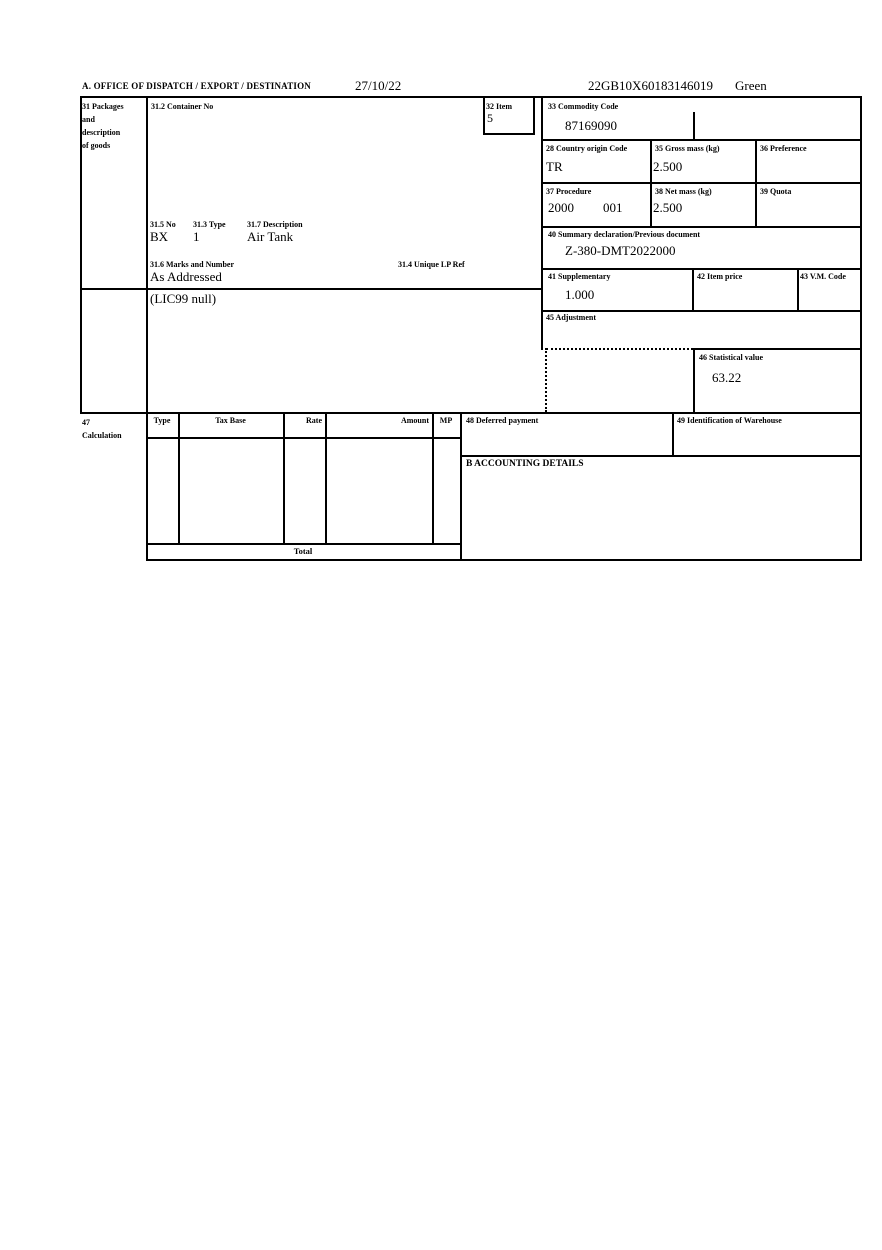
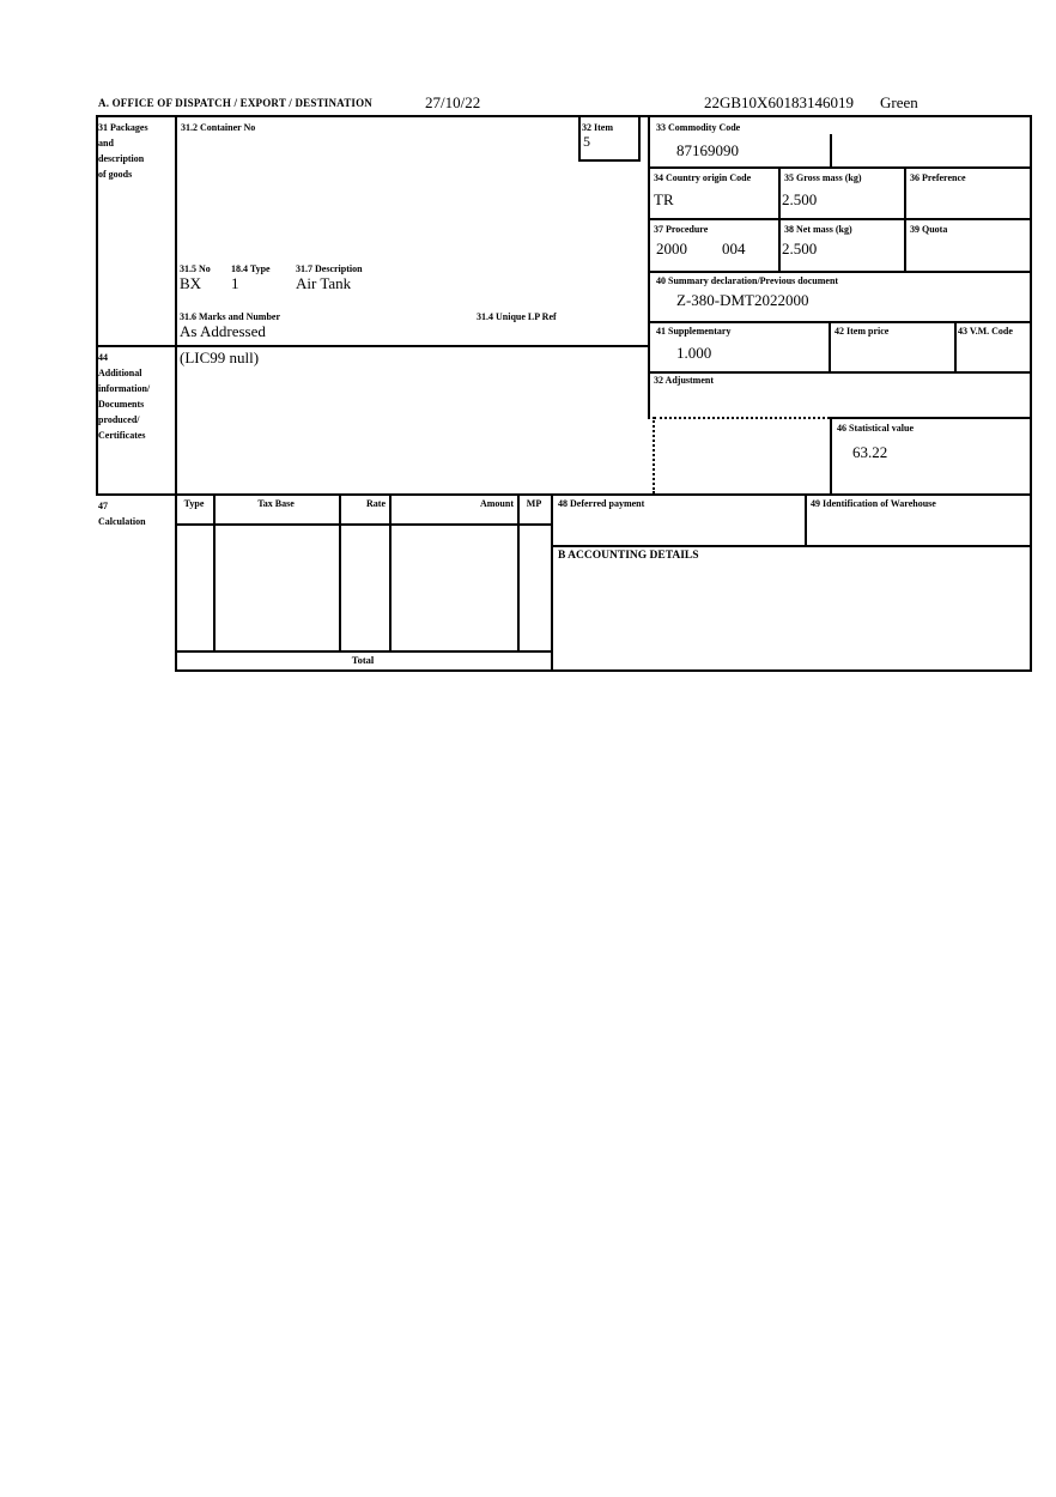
  A. OFFICE OF DISPATCH / EXPORT / DESTINATION
  27/10/22
  22GB10X60183146019
  Green
  31 Packages
  and
  description
  of goods
+ 44
+ Additional
+ information/
+ Documents
+ produced/
+ Certificates
  47
  Calculation
  31.2 Container No
  32 Item
  5
  31.5 No
- 31.3 Type
+ 18.4 Type
  31.7 Description
  BX
  1
  Air Tank
  31.6 Marks and Number
  31.4 Unique LP Ref
  As Addressed
  33 Commodity Code
  87169090
- 28 Country origin Code
+ 34 Country origin Code
  TR
  35 Gross mass (kg)
  2.500
  36 Preference
  37 Procedure
  2000
- 001
+ 004
  38 Net mass (kg)
  2.500
  39 Quota
  40 Summary declaration/Previous document
  Z-380-DMT2022000
  41 Supplementary
  1.000
  42 Item price
  43 V.M. Code
  (LIC99 null)
- 45 Adjustment
+ 32 Adjustment
  46 Statistical value
  63.22
  Type
  Tax Base
  Rate
  Amount
  MP
  Total
  48 Deferred payment
  49 Identification of Warehouse
  B ACCOUNTING DETAILS
